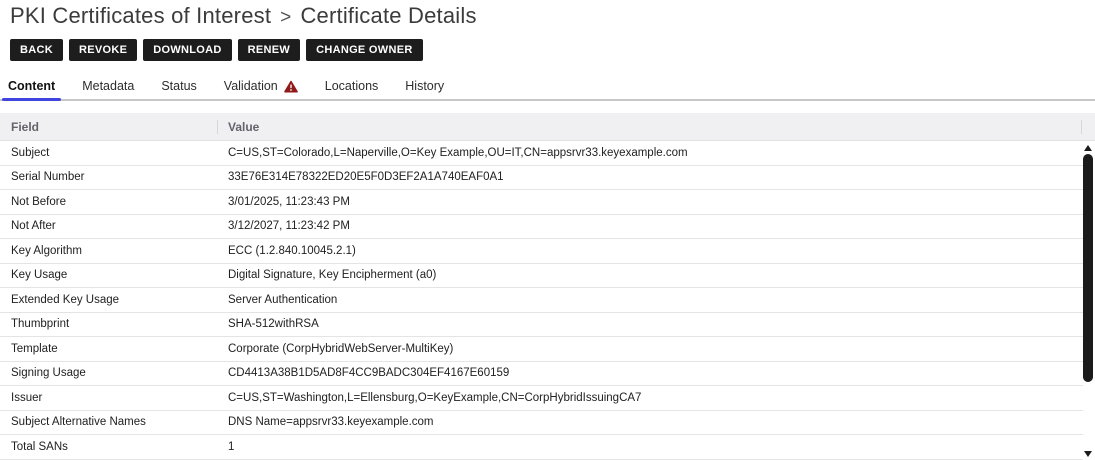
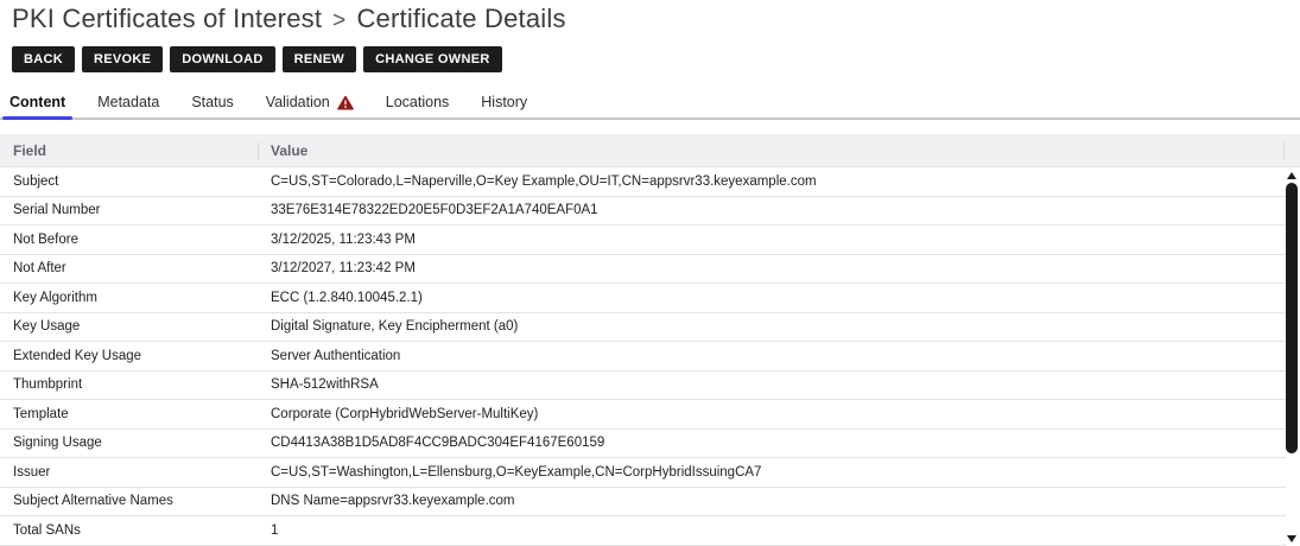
  PKI Certificates of Interest > Certificate Details
  BACK
  REVOKE
  DOWNLOAD
  RENEW
  CHANGE OWNER
  Content
  Metadata
  Status
  Validation
  Locations
  History
  Field
  Value
  Subject
  C=US,ST=Colorado,L=Naperville,O=Key Example,OU=IT,CN=appsrvr33.keyexample.com
  Serial Number
  33E76E314E78322ED20E5F0D3EF2A1A740EAF0A1
  Not Before
- 3/01/2025, 11:23:43 PM
+ 3/12/2025, 11:23:43 PM
  Not After
  3/12/2027, 11:23:42 PM
  Key Algorithm
  ECC (1.2.840.10045.2.1)
  Key Usage
  Digital Signature, Key Encipherment (a0)
  Extended Key Usage
  Server Authentication
  Thumbprint
  SHA-512withRSA
  Template
  Corporate (CorpHybridWebServer-MultiKey)
  Signing Usage
  CD4413A38B1D5AD8F4CC9BADC304EF4167E60159
  Issuer
  C=US,ST=Washington,L=Ellensburg,O=KeyExample,CN=CorpHybridIssuingCA7
  Subject Alternative Names
  DNS Name=appsrvr33.keyexample.com
  Total SANs
  1
